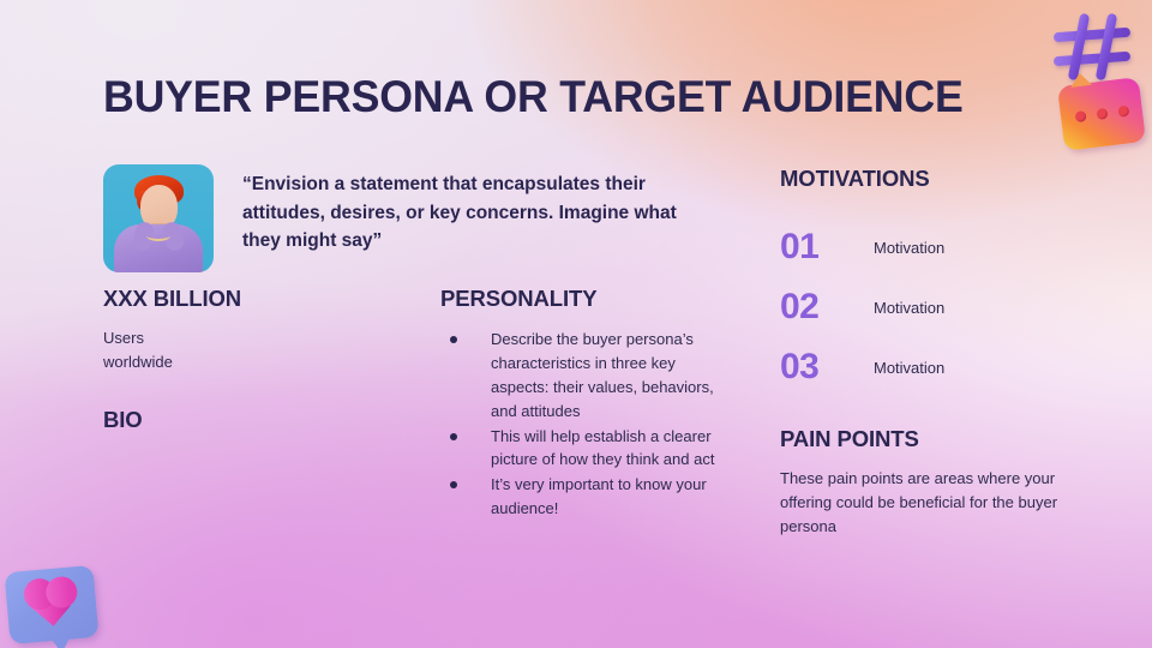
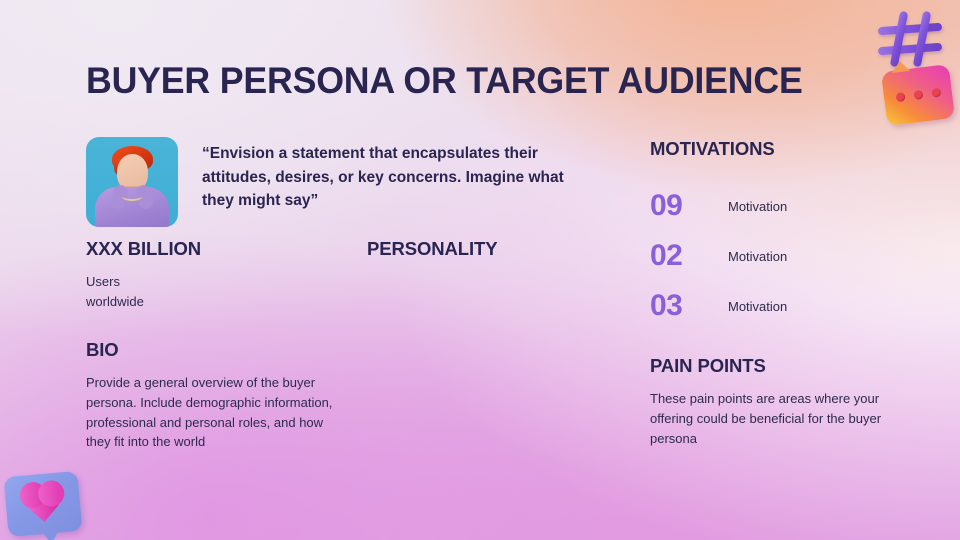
  BUYER PERSONA OR TARGET AUDIENCE
  “Envision a statement that encapsulates their attitudes, desires, or key concerns. Imagine what they might say”
  XXX BILLION
  Users
  worldwide
  BIO
+ Provide a general overview of the buyer persona. Include demographic information, professional and personal roles, and how they fit into the world
  PERSONALITY
- Describe the buyer persona’s characteristics in three key aspects: their values, behaviors, and attitudes
- This will help establish a clearer picture of how they think and act
- It’s very important to know your audience!
  MOTIVATIONS
- 01
+ 09
  Motivation
  02
  Motivation
  03
  Motivation
  PAIN POINTS
  These pain points are areas where your offering could be beneficial for the buyer persona
